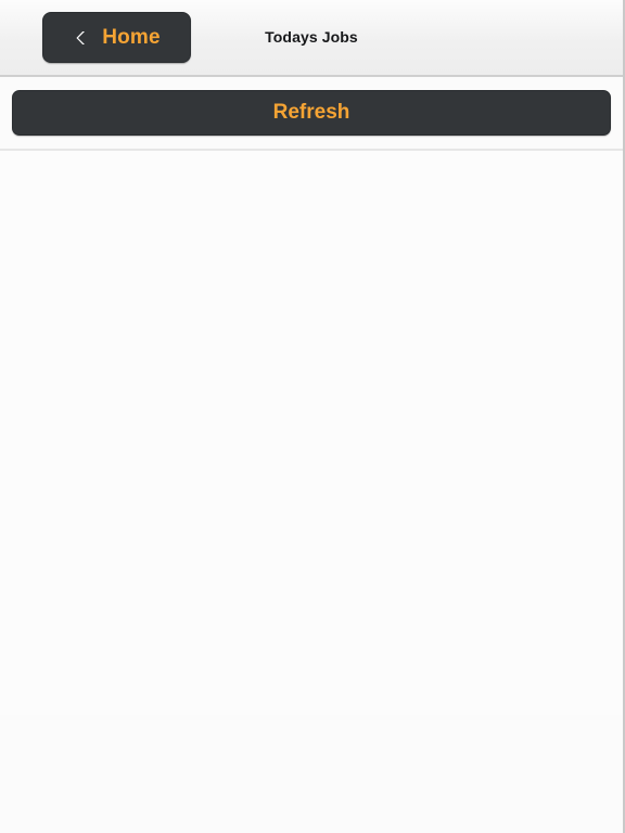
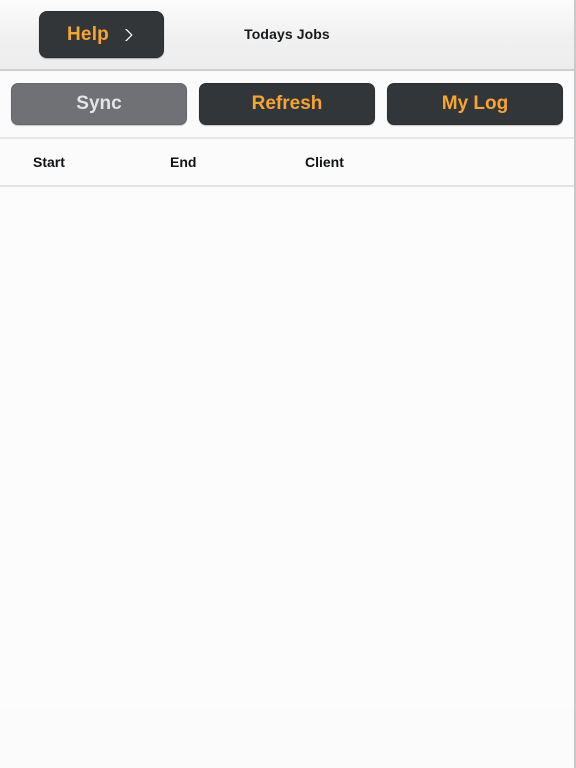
- Home
  Todays Jobs
+ Help
+ Sync
  Refresh
+ My Log
+ Start
+ End
+ Client
